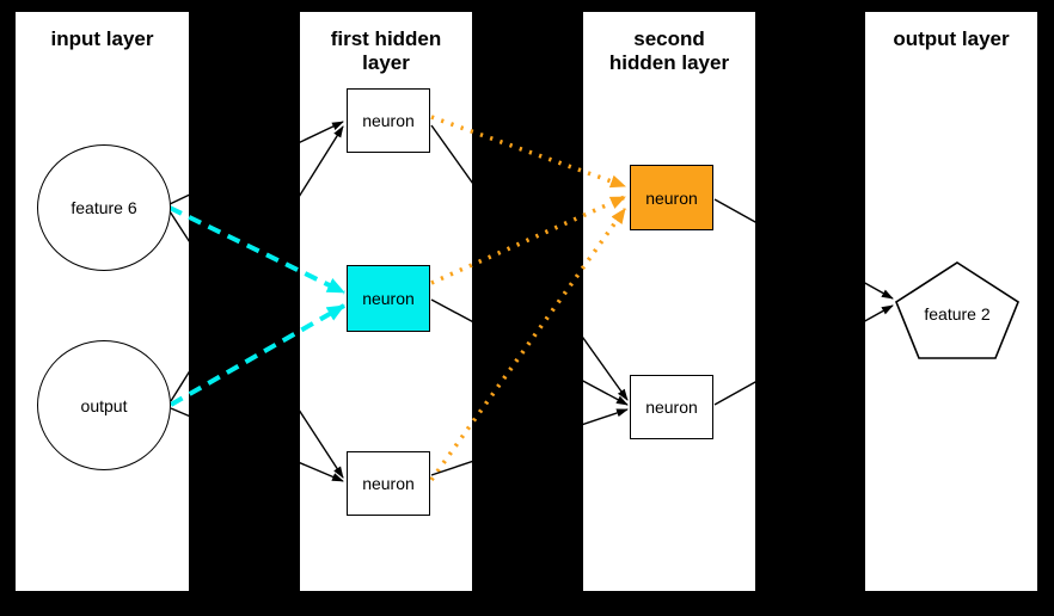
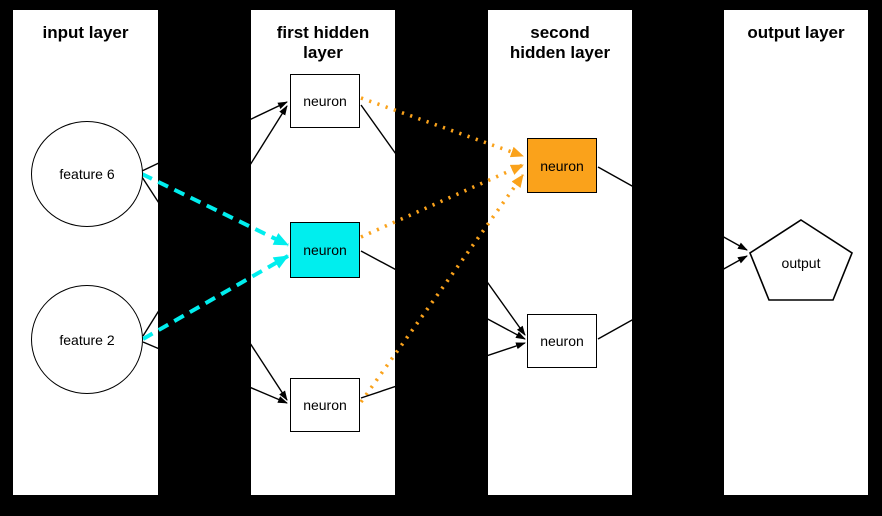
  input layer
  first hidden
  layer
  second
  hidden layer
  output layer
  feature 6
- output
+ feature 2
  neuron
  neuron
  neuron
  neuron
  neuron
- feature 2
+ output
